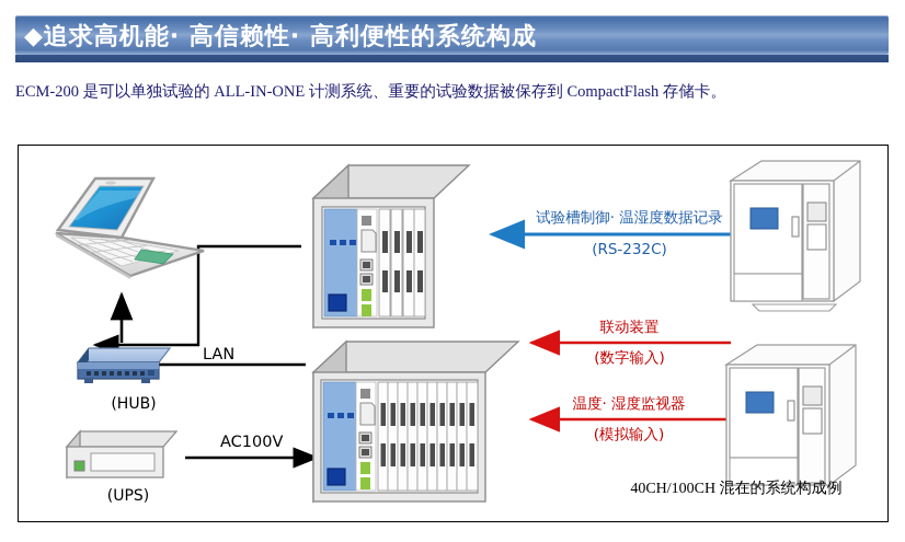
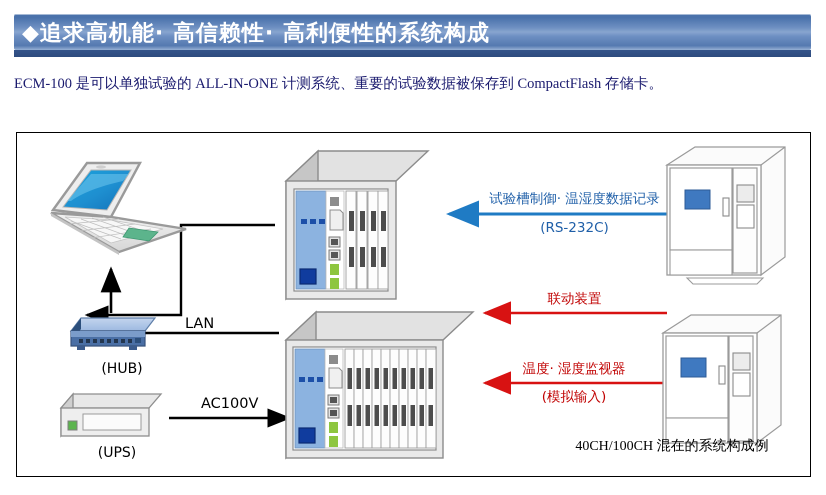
  ◆追求高机能· 高信赖性· 高利便性的系统构成
- ECM-200 是可以单独试验的 ALL-IN-ONE 计测系统、重要的试验数据被保存到 CompactFlash 存储卡。
+ ECM-100 是可以单独试验的 ALL-IN-ONE 计测系统、重要的试验数据被保存到 CompactFlash 存储卡。
  (HUB)
  (UPS)
  LAN
  AC100V
  试验槽制御· 温湿度数据记录
  (RS-232C)
  联动装置
- (数字输入)
  温度· 湿度监视器
  (模拟输入)
  40CH/100CH 混在的系统构成例
